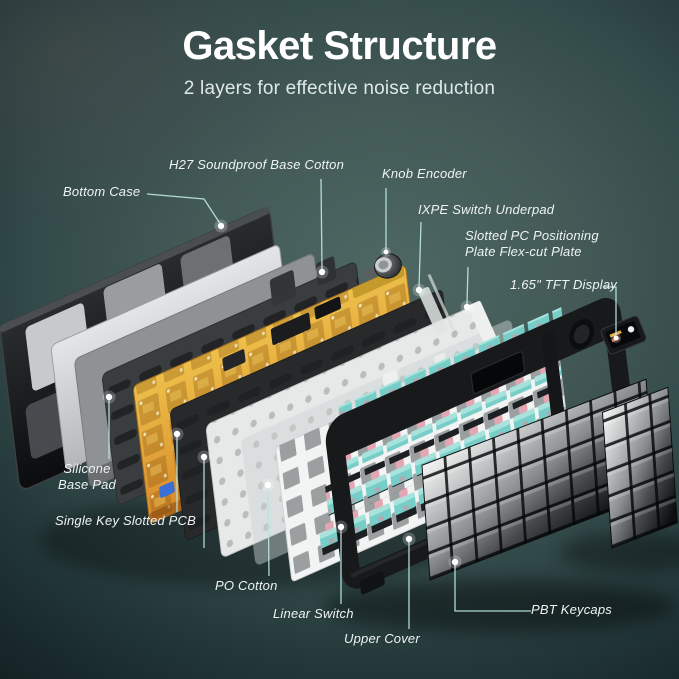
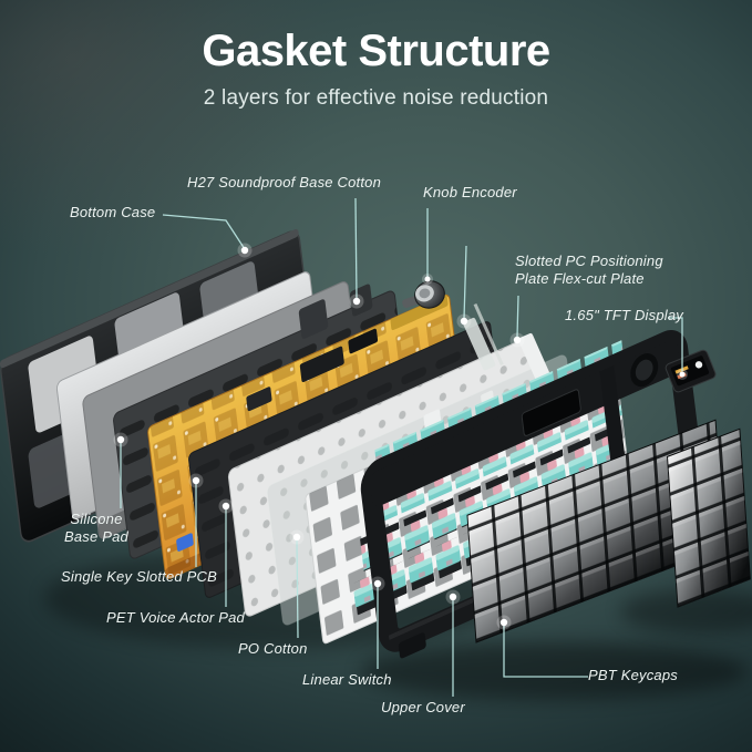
  Gasket Structure
  2 layers for effective noise reduction
  Bottom Case
  H27 Soundproof Base Cotton
  Knob Encoder
- IXPE Switch Underpad
  Slotted PC Positioning
  Plate Flex-cut Plate
  1.65" TFT Display
  Silicone
  Base Pad
  Single Key Slotted PCB
+ PET Voice Actor Pad
  PO Cotton
  Linear Switch
  Upper Cover
  PBT Keycaps
